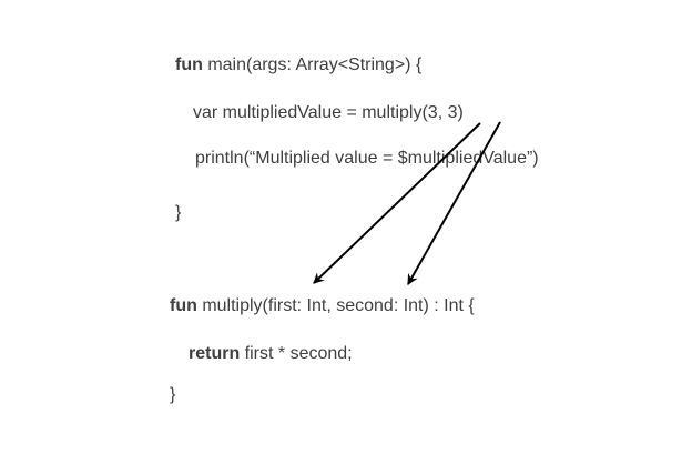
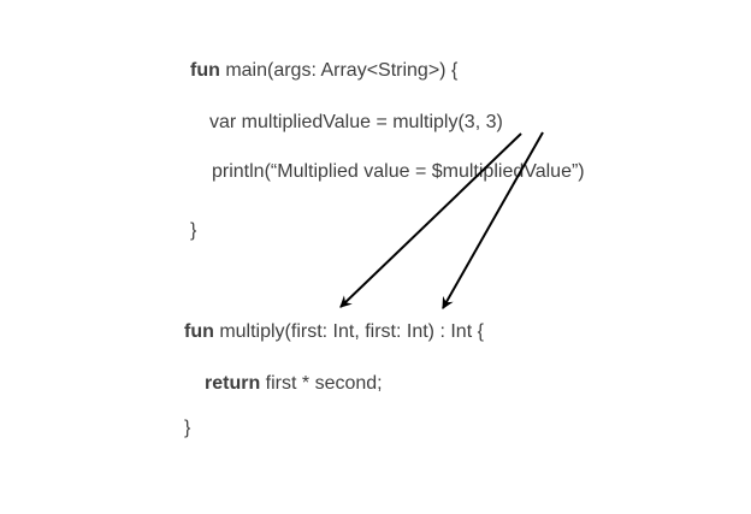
  fun main(args: Array<String>) {
  var multipliedValue = multiply(3, 3)
  println(“Multiplied value = $multpliedValue”)
  }
- fun multiply(first: Int, second: Int) : Int {
+ fun multiply(first: Int, first: Int) : Int {
  return first * second;
  }
